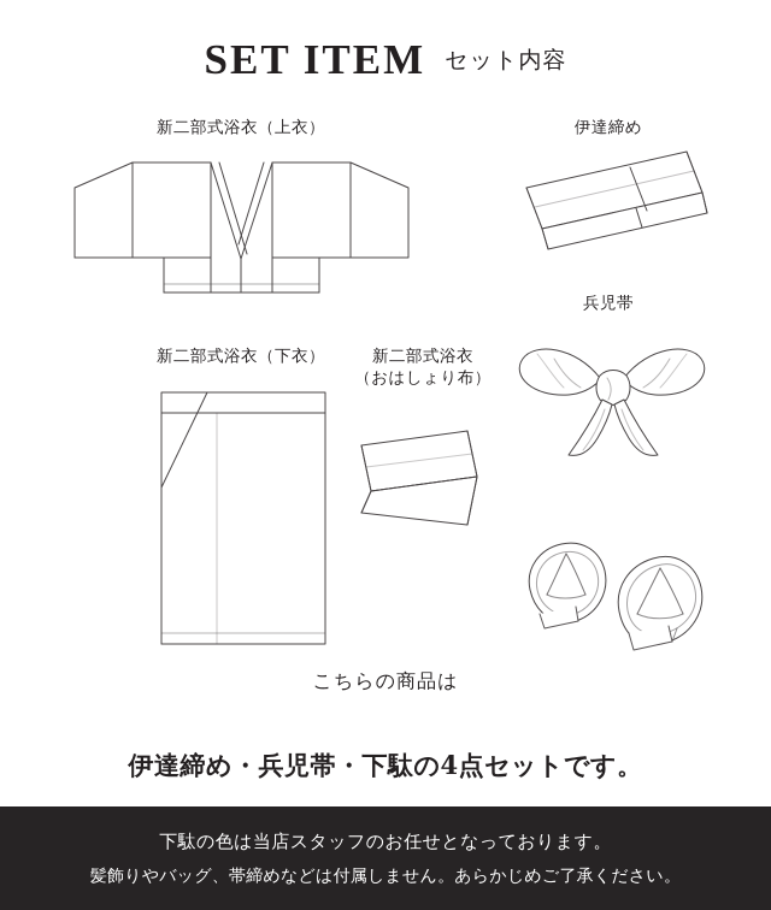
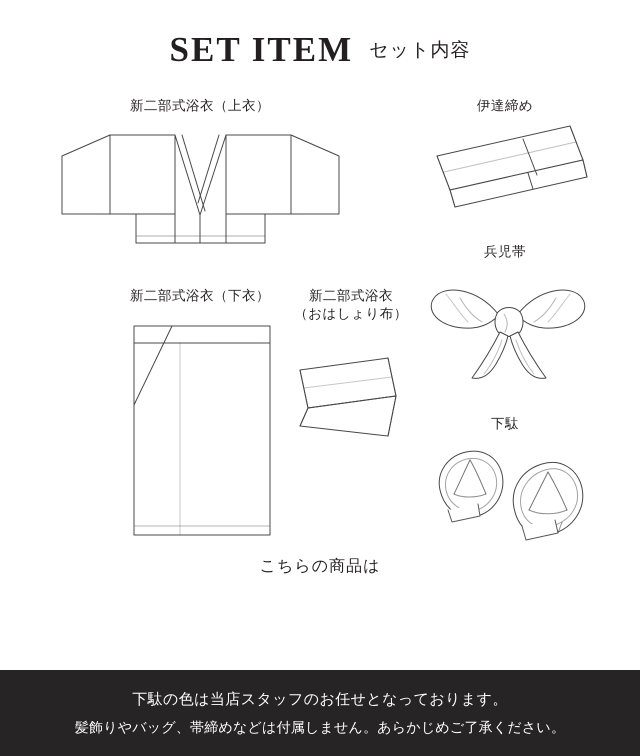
  SET ITEM セット内容
  新二部式浴衣（上衣）
  伊達締め
  新二部式浴衣（下衣）
  新二部式浴衣
  （おはしょり布）
  兵児帯
+ 下駄
  こちらの商品は
- 伊達締め・兵児帯・下駄の4点セットです。
  下駄の色は当店スタッフのお任せとなっております。
  髪飾りやバッグ、帯締めなどは付属しません。あらかじめご了承ください。
